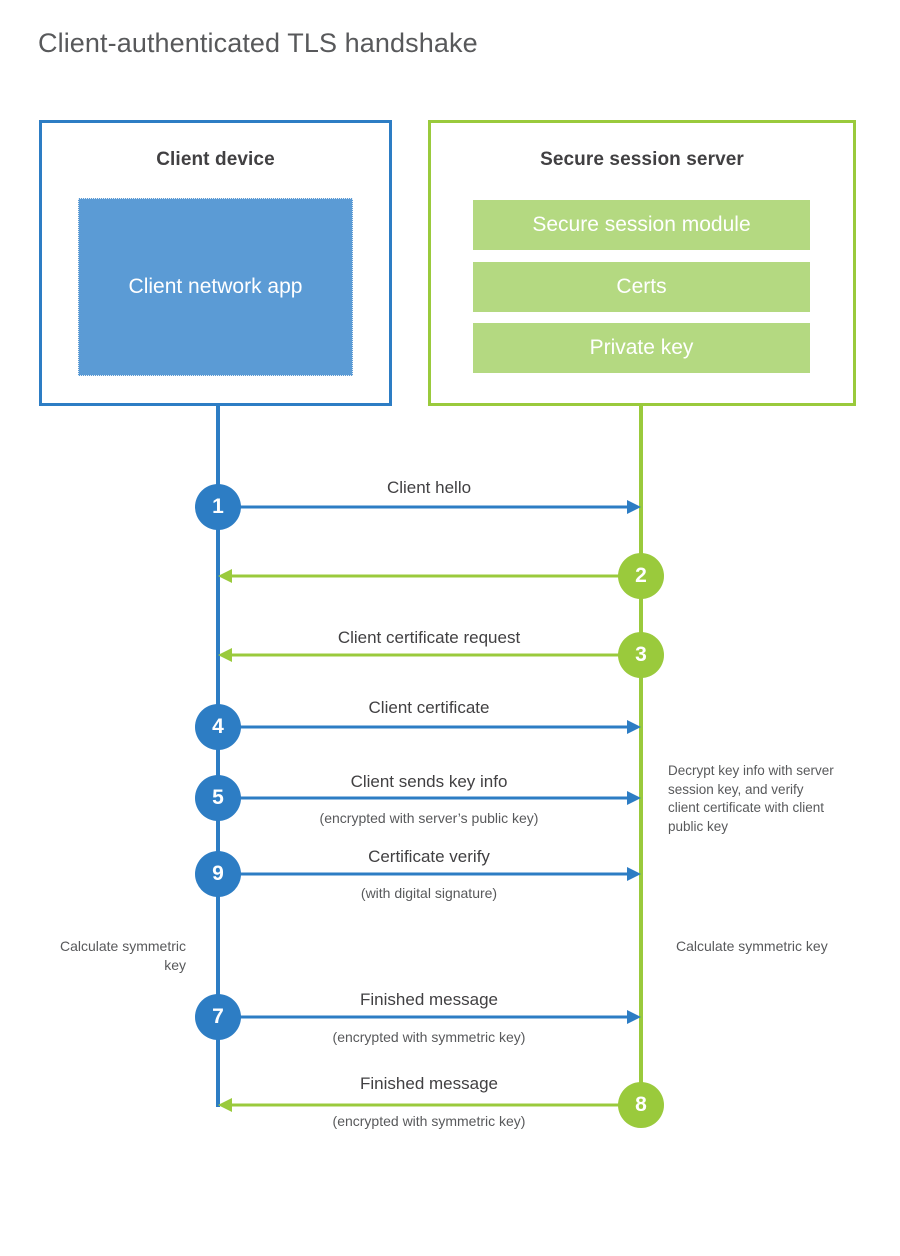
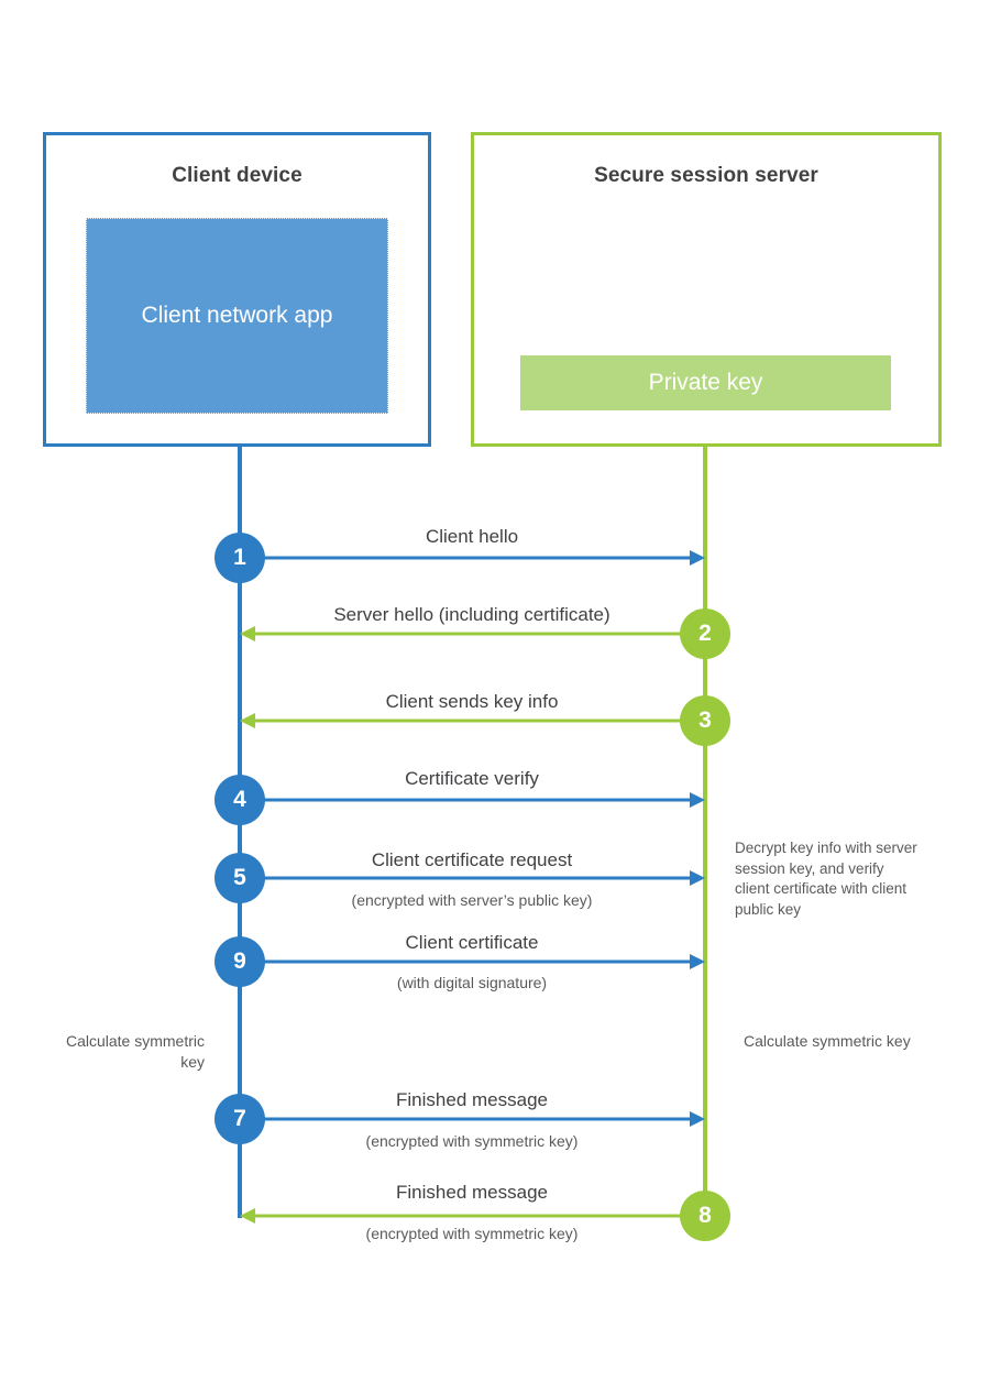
- Client-authenticated TLS handshake
  Client device
  Client network app
  Secure session server
- Secure session module
- Certs
  Private key
  1
  2
  3
  4
  5
  9
  7
  8
  Client hello
+ Server hello (including certificate)
- Client certificate request
+ Client sends key info
- Client certificate
+ Certificate verify
- Client sends key info
+ Client certificate request
  (encrypted with server’s public key)
- Certificate verify
+ Client certificate
  (with digital signature)
  Finished message
  (encrypted with symmetric key)
  Finished message
  (encrypted with symmetric key)
  Decrypt key info with server session key, and verify client certificate with client public key
  Calculate symmetric key
  Calculate symmetric key
